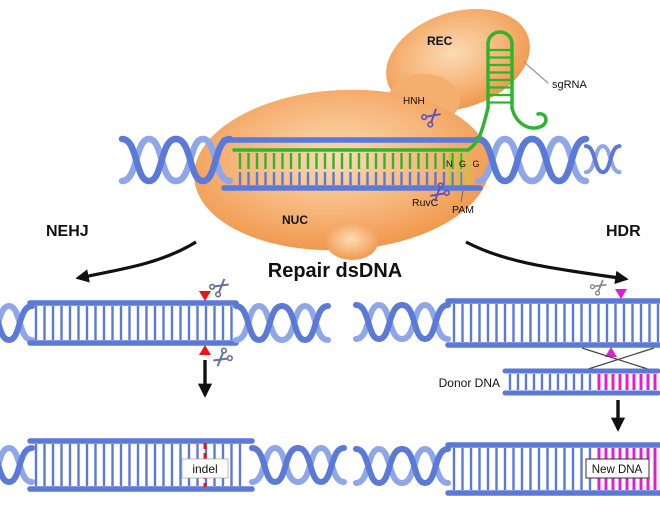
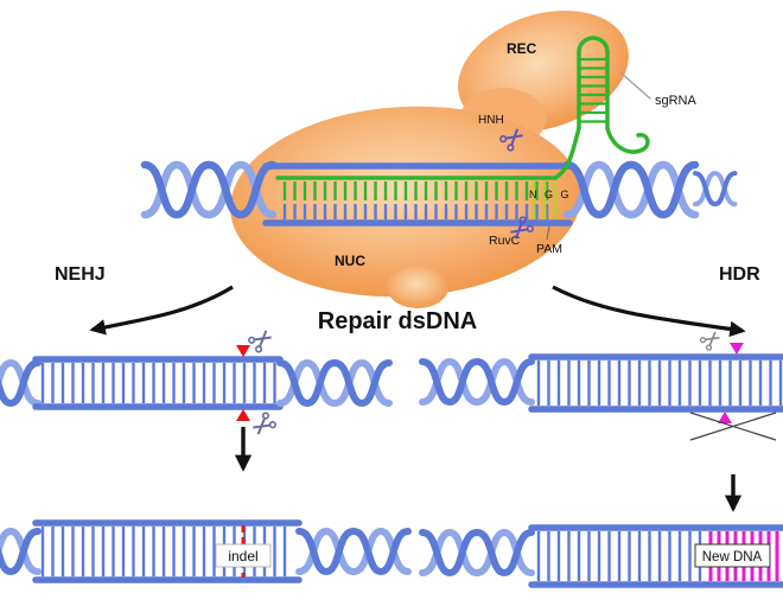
  REC
  NUC
  sgRNA
  HNH
  RuvC
  PAM
  N G G
  Repair dsDNA
  NEHJ
  HDR
  indel
- Donor DNA
  New DNA
